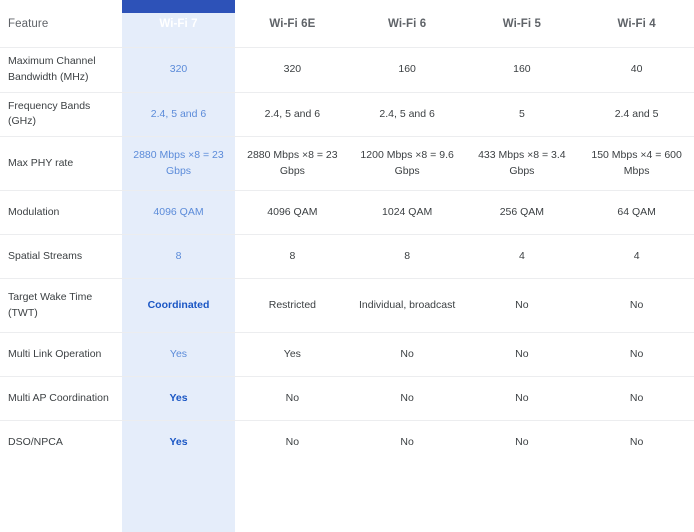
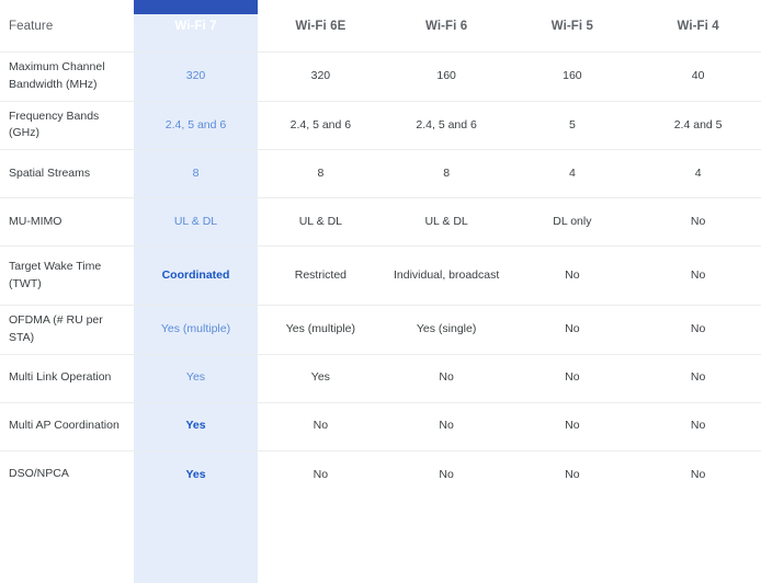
  Feature	Wi-Fi 7	Wi-Fi 6E	Wi-Fi 6	Wi-Fi 5	Wi-Fi 4
  Maximum Channel Bandwidth (MHz)	320	320	160	160	40
  Frequency Bands (GHz)	2.4, 5 and 6	2.4, 5 and 6	2.4, 5 and 6	5	2.4 and 5
- Max PHY rate	2880 Mbps ×8 = 23 Gbps	2880 Mbps ×8 = 23 Gbps	1200 Mbps ×8 = 9.6 Gbps	433 Mbps ×8 = 3.4 Gbps	150 Mbps ×4 = 600 Mbps
- Modulation	4096 QAM	4096 QAM	1024 QAM	256 QAM	64 QAM
  Spatial Streams	8	8	8	4	4
+ MU-MIMO	UL & DL	UL & DL	UL & DL	DL only	No
  Target Wake Time (TWT)	Coordinated	Restricted	Individual, broadcast	No	No
+ OFDMA (# RU per STA)	Yes (multiple)	Yes (multiple)	Yes (single)	No	No
  Multi Link Operation	Yes	Yes	No	No	No
  Multi AP Coordination	Yes	No	No	No	No
  DSO/NPCA	Yes	No	No	No	No
